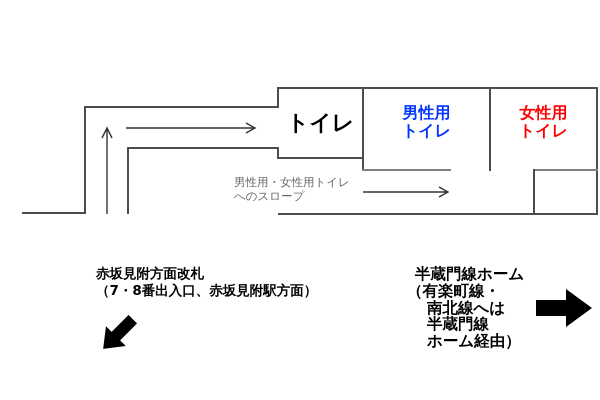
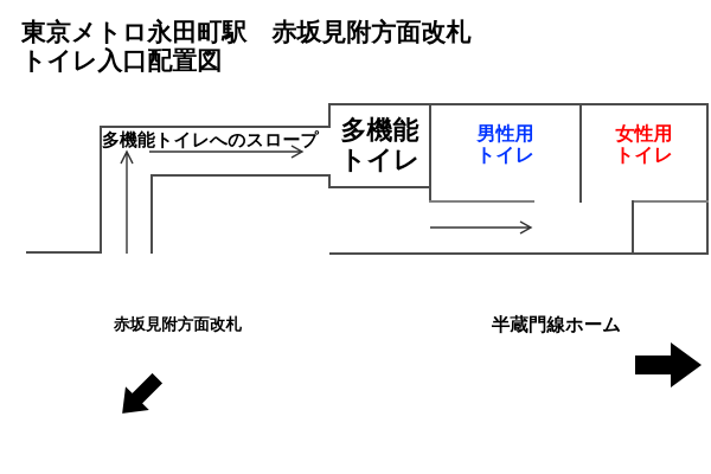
+ 東京メトロ永田町駅 赤坂見附方面改札
+ トイレ入口配置図
+ 多機能トイレへのスロープ
+ 多機能
  トイレ
  男性用
  トイレ
  女性用
  トイレ
- 男性用・女性用トイレ
- へのスロープ
  赤坂見附方面改札
- （7・8番出入口、赤坂見附駅方面）
  半蔵門線ホーム
- （有楽町線・
- 南北線へは
- 半蔵門線
- ホーム経由）
